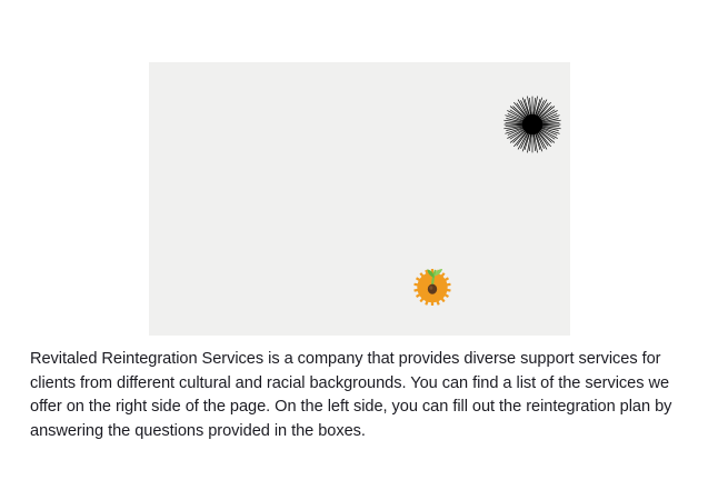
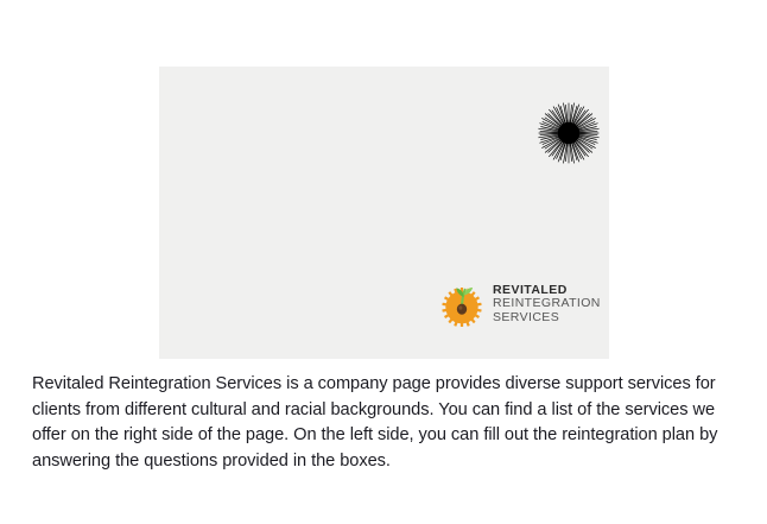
+ REVITALED
+ REINTEGRATION
+ SERVICES
- Revitaled Reintegration Services is a company that provides diverse support services for clients from different cultural and racial backgrounds. You can find a list of the services we offer on the right side of the page. On the left side, you can fill out the reintegration plan by answering the questions provided in the boxes.
+ Revitaled Reintegration Services is a company page provides diverse support services for clients from different cultural and racial backgrounds. You can find a list of the services we offer on the right side of the page. On the left side, you can fill out the reintegration plan by answering the questions provided in the boxes.
